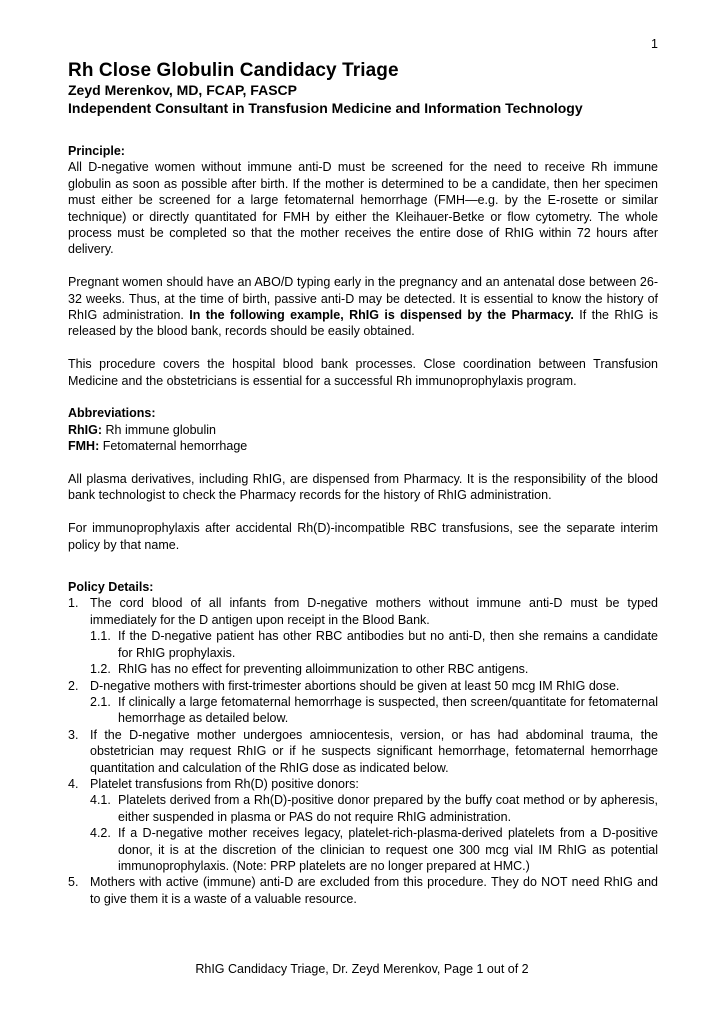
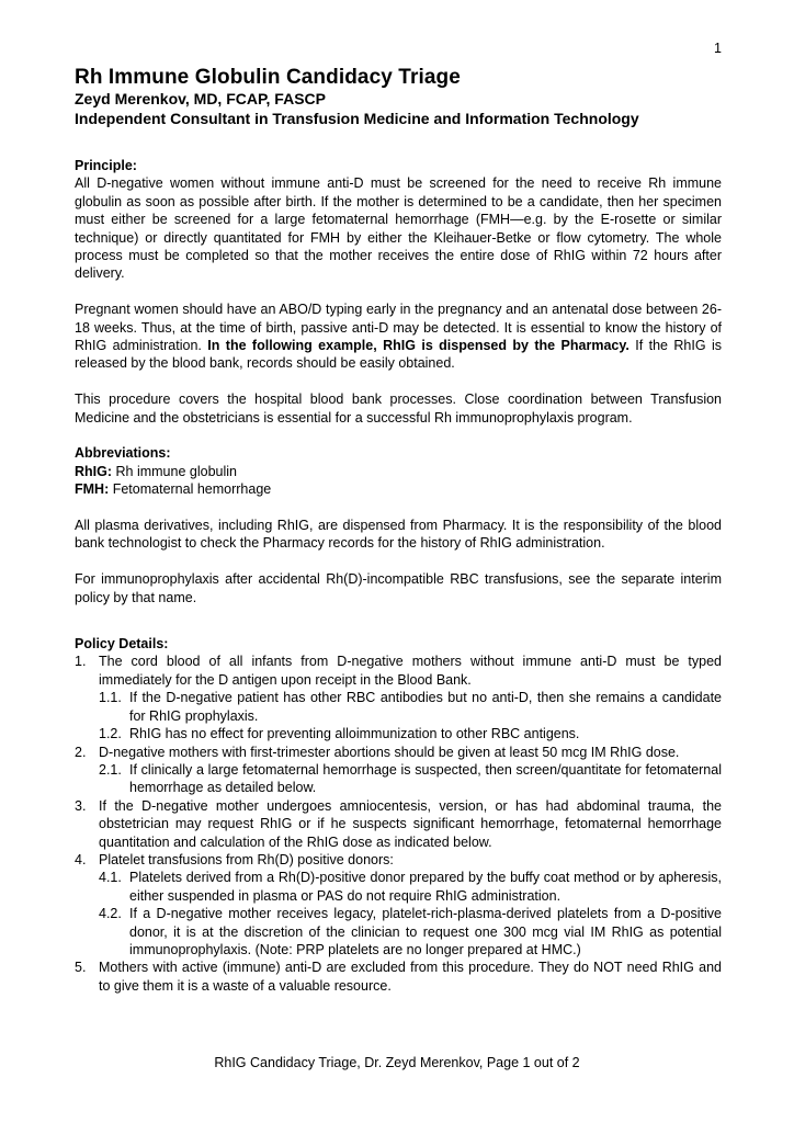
  1
- Rh Close Globulin Candidacy Triage
+ Rh Immune Globulin Candidacy Triage
  Zeyd Merenkov, MD, FCAP, FASCP
  Independent Consultant in Transfusion Medicine and Information Technology
  Principle:
  All D-negative women without immune anti-D must be screened for the need to receive Rh immune globulin as soon as possible after birth. If the mother is determined to be a candidate, then her specimen must either be screened for a large fetomaternal hemorrhage (FMH—e.g. by the E-rosette or similar technique) or directly quantitated for FMH by either the Kleihauer-Betke or flow cytometry. The whole process must be completed so that the mother receives the entire dose of RhIG within 72 hours after delivery.
- Pregnant women should have an ABO/D typing early in the pregnancy and an antenatal dose between 26-32 weeks. Thus, at the time of birth, passive anti-D may be detected. It is essential to know the history of RhIG administration. In the following example, RhIG is dispensed by the Pharmacy. If the RhIG is released by the blood bank, records should be easily obtained.
+ Pregnant women should have an ABO/D typing early in the pregnancy and an antenatal dose between 26-18 weeks. Thus, at the time of birth, passive anti-D may be detected. It is essential to know the history of RhIG administration. In the following example, RhIG is dispensed by the Pharmacy. If the RhIG is released by the blood bank, records should be easily obtained.
  This procedure covers the hospital blood bank processes. Close coordination between Transfusion Medicine and the obstetricians is essential for a successful Rh immunoprophylaxis program.
  Abbreviations:
  RhIG: Rh immune globulin
  FMH: Fetomaternal hemorrhage
  All plasma derivatives, including RhIG, are dispensed from Pharmacy. It is the responsibility of the blood bank technologist to check the Pharmacy records for the history of RhIG administration.
  For immunoprophylaxis after accidental Rh(D)-incompatible RBC transfusions, see the separate interim policy by that name.
  Policy Details:
  1.
  The cord blood of all infants from D-negative mothers without immune anti-D must be typed immediately for the D antigen upon receipt in the Blood Bank.
  1.1.
  If the D-negative patient has other RBC antibodies but no anti-D, then she remains a candidate for RhIG prophylaxis.
  1.2.
  RhIG has no effect for preventing alloimmunization to other RBC antigens.
  2.
  D-negative mothers with first-trimester abortions should be given at least 50 mcg IM RhIG dose.
  2.1.
  If clinically a large fetomaternal hemorrhage is suspected, then screen/quantitate for fetomaternal hemorrhage as detailed below.
  3.
  If the D-negative mother undergoes amniocentesis, version, or has had abdominal trauma, the obstetrician may request RhIG or if he suspects significant hemorrhage, fetomaternal hemorrhage quantitation and calculation of the RhIG dose as indicated below.
  4.
  Platelet transfusions from Rh(D) positive donors:
  4.1.
  Platelets derived from a Rh(D)-positive donor prepared by the buffy coat method or by apheresis, either suspended in plasma or PAS do not require RhIG administration.
  4.2.
  If a D-negative mother receives legacy, platelet-rich-plasma-derived platelets from a D-positive donor, it is at the discretion of the clinician to request one 300 mcg vial IM RhIG as potential immunoprophylaxis. (Note: PRP platelets are no longer prepared at HMC.)
  5.
  Mothers with active (immune) anti-D are excluded from this procedure. They do NOT need RhIG and to give them it is a waste of a valuable resource.
  RhIG Candidacy Triage, Dr. Zeyd Merenkov, Page 1 out of 2
